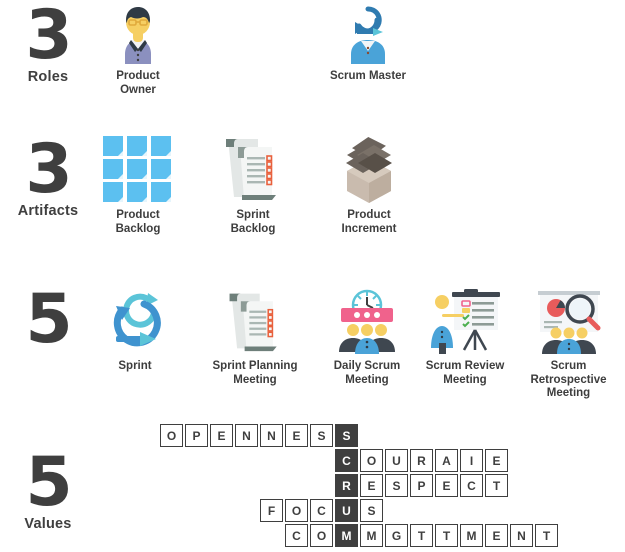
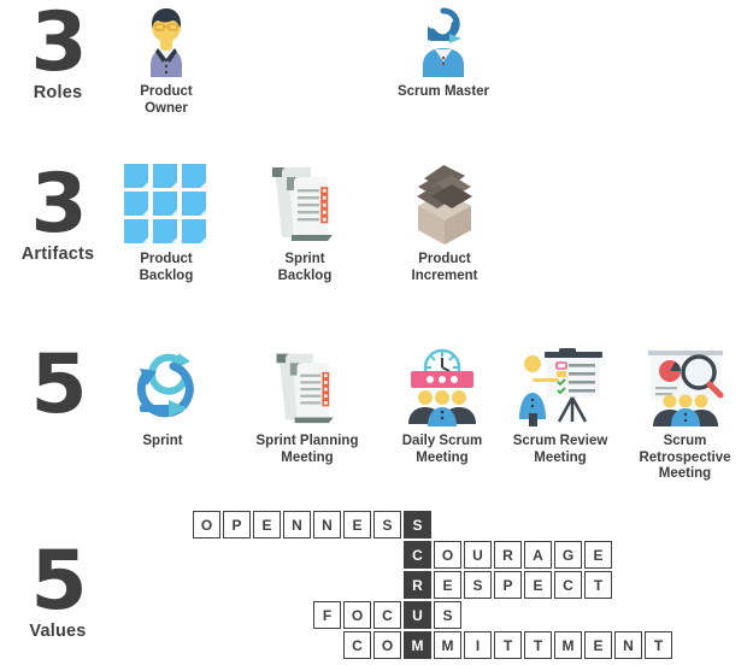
  3
  Roles
  Product
  Owner
  Scrum Master
  3
  Artifacts
  Product
  Backlog
  Sprint
  Backlog
  Product
  Increment
  5
  Sprint
  Sprint Planning
  Meeting
  Daily Scrum
  Meeting
  Scrum Review
  Meeting
  Scrum Retrospective
  Meeting
  5
  Values
  O P E N N E S S
- C O U R A I E
+ C O U R A G E
  R E S P E C T
  F O C U S
- C O M M G T T M E N T
+ C O M M I T T M E N T
